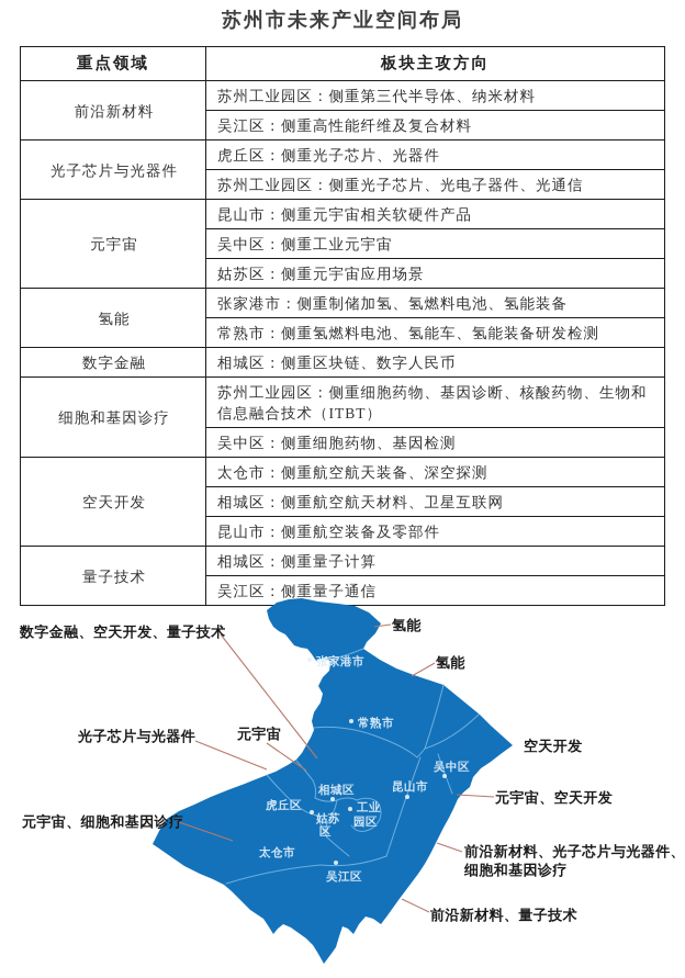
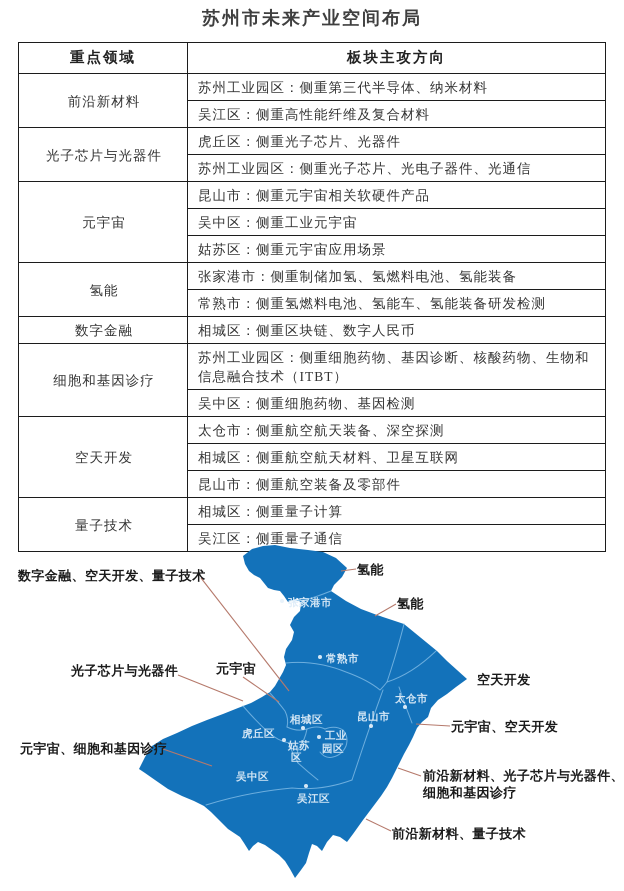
  苏州市未来产业空间布局
  重点领域	板块主攻方向
  前沿新材料	苏州工业园区：侧重第三代半导体、纳米材料
  吴江区：侧重高性能纤维及复合材料
  光子芯片与光器件	虎丘区：侧重光子芯片、光器件
  苏州工业园区：侧重光子芯片、光电子器件、光通信
  元宇宙	昆山市：侧重元宇宙相关软硬件产品
  吴中区：侧重工业元宇宙
  姑苏区：侧重元宇宙应用场景
  氢能	张家港市：侧重制储加氢、氢燃料电池、氢能装备
  常熟市：侧重氢燃料电池、氢能车、氢能装备研发检测
  数字金融	相城区：侧重区块链、数字人民币
  细胞和基因诊疗	苏州工业园区：侧重细胞药物、基因诊断、核酸药物、生物和信息融合技术（ITBT）
  吴中区：侧重细胞药物、基因检测
  空天开发	太仓市：侧重航空航天装备、深空探测
  相城区：侧重航空航天材料、卫星互联网
  昆山市：侧重航空装备及零部件
  量子技术	相城区：侧重量子计算
  吴江区：侧重量子通信
  张家港市
  常熟市
- 吴中区
+ 太仓市
  昆山市
  相城区
  虎丘区
  姑苏
  区
  工业
  园区
- 太仓市
+ 吴中区
  吴江区
  数字金融、空天开发、量子技术
  氢能
  氢能
  元宇宙
  光子芯片与光器件
  空天开发
  元宇宙、空天开发
  元宇宙、细胞和基因诊疗
  前沿新材料、光子芯片与光器件、细胞和基因诊疗
  前沿新材料、量子技术
